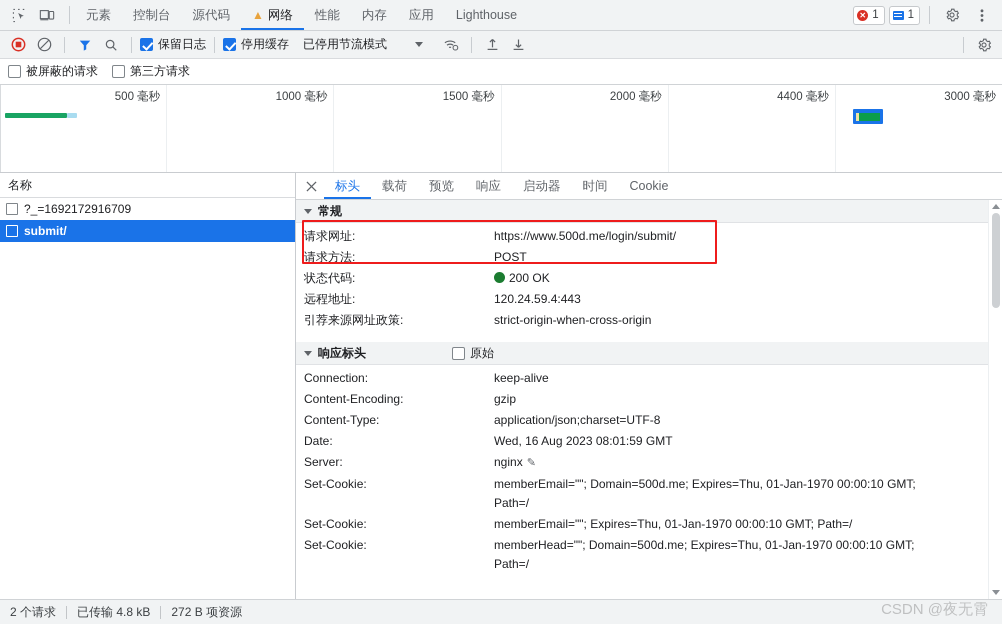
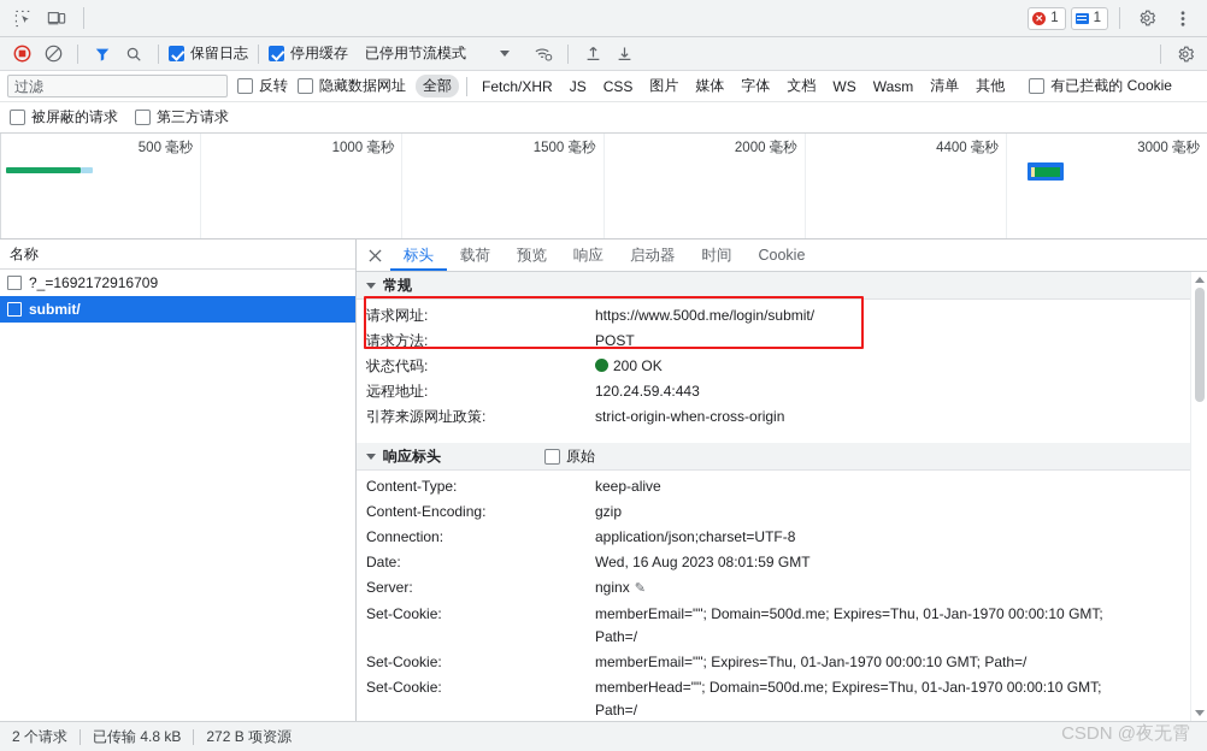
- 元素
- 控制台
- 源代码
- ▲
- 网络
- 性能
- 内存
- 应用
- Lighthouse
  ✕
  1
  1
  保留日志
  停用缓存
  已停用节流模式
+ 过滤
+ 反转
+ 隐藏数据网址
+ 全部
+ Fetch/XHR
+ JS
+ CSS
+ 图片
+ 媒体
+ 字体
+ 文档
+ WS
+ Wasm
+ 清单
+ 其他
+ 有已拦截的 Cookie
  被屏蔽的请求
  第三方请求
  500 毫秒
  1000 毫秒
  1500 毫秒
  2000 毫秒
  4400 毫秒
  3000 毫秒
  名称
  ?_=1692172916709
  submit/
  标头
  载荷
  预览
  响应
  启动器
  时间
  Cookie
  常规
  请求网址:
  https://www.500d.me/login/submit/
  请求方法:
  POST
  状态代码:
  200 OK
  远程地址:
  120.24.59.4:443
  引荐来源网址政策:
  strict-origin-when-cross-origin
  响应标头
  原始
- Connection:
+ Content-Type:
  keep-alive
  Content-Encoding:
  gzip
- Content-Type:
+ Connection:
  application/json;charset=UTF-8
  Date:
  Wed, 16 Aug 2023 08:01:59 GMT
  Server:
  nginx ✎
  Set-Cookie:
  memberEmail=""; Domain=500d.me; Expires=Thu, 01-Jan-1970 00:00:10 GMT; Path=/
  Set-Cookie:
  memberEmail=""; Expires=Thu, 01-Jan-1970 00:00:10 GMT; Path=/
  Set-Cookie:
  memberHead=""; Domain=500d.me; Expires=Thu, 01-Jan-1970 00:00:10 GMT; Path=/
  2 个请求
  已传输 4.8 kB
  272 B 项资源
  CSDN @夜无霄
